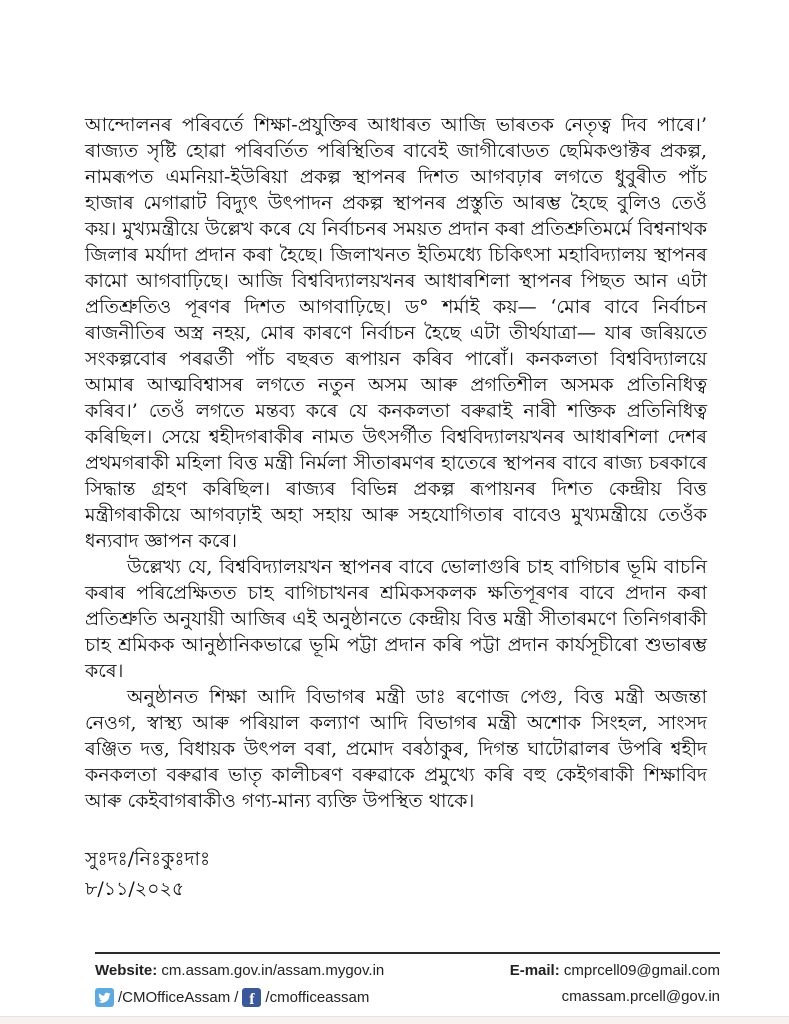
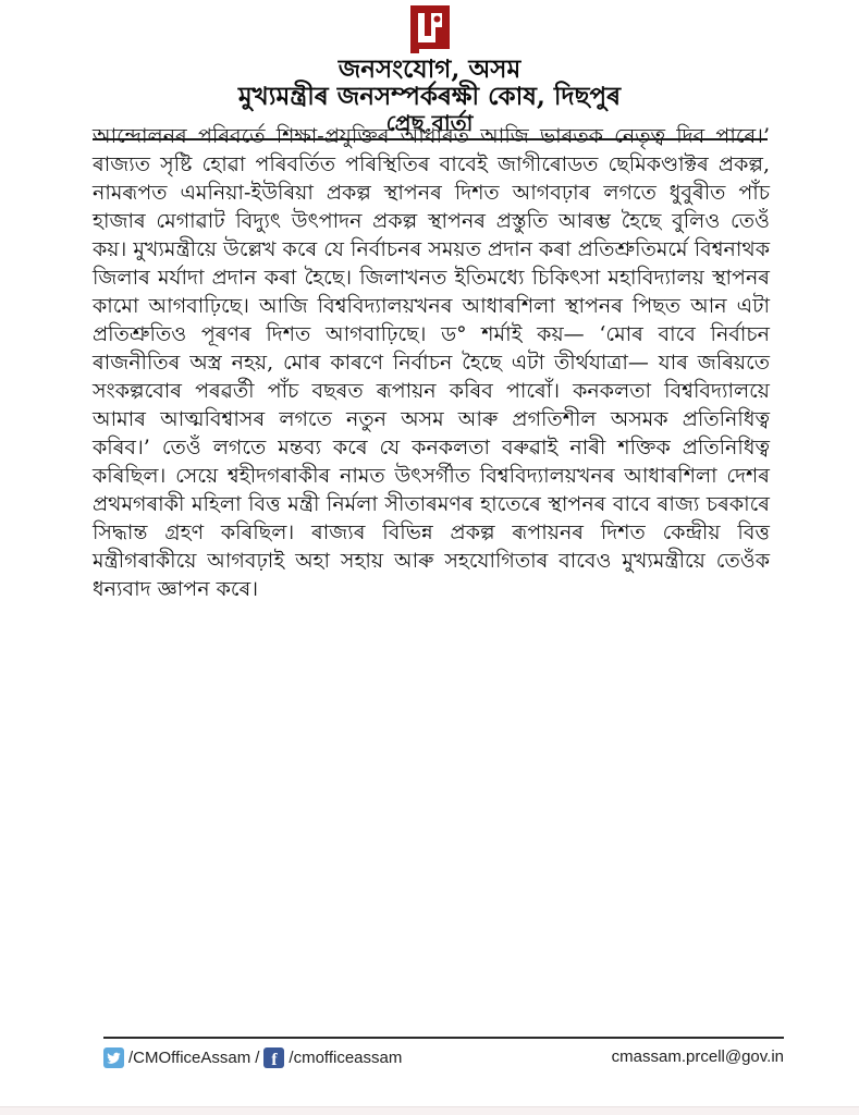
+ জনসংযোগ, অসম
+ মুখ্যমন্ত্ৰীৰ জনসম্পৰ্কৰক্ষী কোষ, দিছপুৰ
+ প্ৰেছ বাৰ্তা
  আন্দোলনৰ পৰিবৰ্তে শিক্ষা-প্ৰযুক্তিৰ আধাৰত আজি ভাৰতক নেতৃত্ব দিব পাৰে।’ ৰাজ্যত সৃষ্টি হোৱা পৰিবৰ্তিত পৰিস্থিতিৰ বাবেই জাগীৰোডত ছেমিকণ্ডাক্টৰ প্ৰকল্প, নামৰূপত এমনিয়া-ইউৰিয়া প্ৰকল্প স্থাপনৰ দিশত আগবঢ়াৰ লগতে ধুবুৰীত পাঁচ হাজাৰ মেগাৱাট বিদ্যুৎ উৎপাদন প্ৰকল্প স্থাপনৰ প্ৰস্তুতি আৰম্ভ হৈছে বুলিও তেওঁ কয়। মুখ্যমন্ত্ৰীয়ে উল্লেখ কৰে যে নিৰ্বাচনৰ সময়ত প্ৰদান কৰা প্ৰতিশ্ৰুতিমৰ্মে বিশ্বনাথক জিলাৰ মৰ্যাদা প্ৰদান কৰা হৈছে। জিলাখনত ইতিমধ্যে চিকিৎসা মহাবিদ্যালয় স্থাপনৰ কামো আগবাঢ়িছে। আজি বিশ্ববিদ্যালয়খনৰ আধাৰশিলা স্থাপনৰ পিছত আন এটা প্ৰতিশ্ৰুতিও পূৰণৰ দিশত আগবাঢ়িছে। ড° শৰ্মাই কয়— ‘মোৰ বাবে নিৰ্বাচন ৰাজনীতিৰ অস্ত্ৰ নহয়, মোৰ কাৰণে নিৰ্বাচন হৈছে এটা তীৰ্থযাত্ৰা— যাৰ জৰিয়তে সংকল্পবোৰ পৰৱৰ্তী পাঁচ বছৰত ৰূপায়ন কৰিব পাৰোঁ। কনকলতা বিশ্ববিদ্যালয়ে আমাৰ আত্মবিশ্বাসৰ লগতে নতুন অসম আৰু প্ৰগতিশীল অসমক প্ৰতিনিধিত্ব কৰিব।’ তেওঁ লগতে মন্তব্য কৰে যে কনকলতা বৰুৱাই নাৰী শক্তিক প্ৰতিনিধিত্ব কৰিছিল। সেয়ে শ্বহীদগৰাকীৰ নামত উৎসৰ্গীত বিশ্ববিদ্যালয়খনৰ আধাৰশিলা দেশৰ প্ৰথমগৰাকী মহিলা বিত্ত মন্ত্ৰী নিৰ্মলা সীতাৰমণৰ হাতেৰে স্থাপনৰ বাবে ৰাজ্য চৰকাৰে সিদ্ধান্ত গ্ৰহণ কৰিছিল। ৰাজ্যৰ বিভিন্ন প্ৰকল্প ৰূপায়নৰ দিশত কেন্দ্ৰীয় বিত্ত মন্ত্ৰীগৰাকীয়ে আগবঢ়াই অহা সহায় আৰু সহযোগিতাৰ বাবেও মুখ্যমন্ত্ৰীয়ে তেওঁক ধন্যবাদ জ্ঞাপন কৰে।
- উল্লেখ্য যে, বিশ্ববিদ্যালয়খন স্থাপনৰ বাবে ভোলাগুৰি চাহ বাগিচাৰ ভূমি বাচনি কৰাৰ পৰিপ্ৰেক্ষিতত চাহ বাগিচাখনৰ শ্ৰমিকসকলক ক্ষতিপূৰণৰ বাবে প্ৰদান কৰা প্ৰতিশ্ৰুতি অনুযায়ী আজিৰ এই অনুষ্ঠানতে কেন্দ্ৰীয় বিত্ত মন্ত্ৰী সীতাৰমণে তিনিগৰাকী চাহ শ্ৰমিকক আনুষ্ঠানিকভাৱে ভূমি পট্টা প্ৰদান কৰি পট্টা প্ৰদান কাৰ্যসূচীৰো শুভাৰম্ভ কৰে।
- অনুষ্ঠানত শিক্ষা আদি বিভাগৰ মন্ত্ৰী ডাঃ ৰণোজ পেগু, বিত্ত মন্ত্ৰী অজন্তা নেওগ, স্বাস্থ্য আৰু পৰিয়াল কল্যাণ আদি বিভাগৰ মন্ত্ৰী অশোক সিংহল, সাংসদ ৰঞ্জিত দত্ত, বিধায়ক উৎপল বৰা, প্ৰমোদ বৰঠাকুৰ, দিগন্ত ঘাটোৱালৰ উপৰি শ্বহীদ কনকলতা বৰুৱাৰ ভাতৃ কালীচৰণ বৰুৱাকে প্ৰমুখ্যে কৰি বহু কেইগৰাকী শিক্ষাবিদ আৰু কেইবাগৰাকীও গণ্য-মান্য ব্যক্তি উপস্থিত থাকে।
- সুঃদঃ/নিঃকুঃদাঃ
- ৮/১১/২০২৫
- Website: cm.assam.gov.in/assam.mygov.in
  /CMOfficeAssam
  /
  f
  /cmofficeassam
- E-mail: cmprcell09@gmail.com
  cmassam.prcell@gov.in
